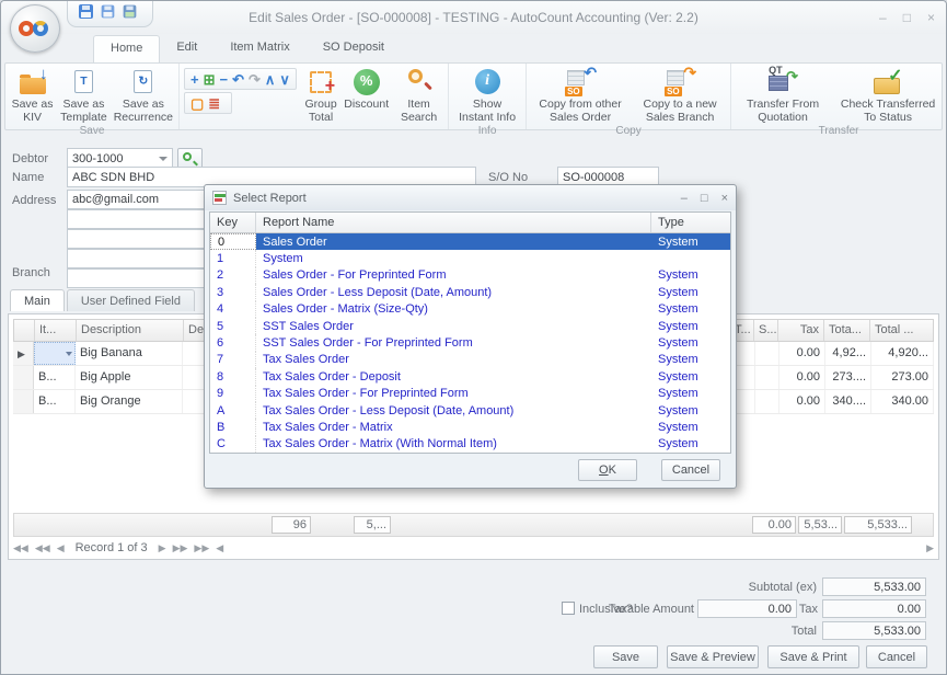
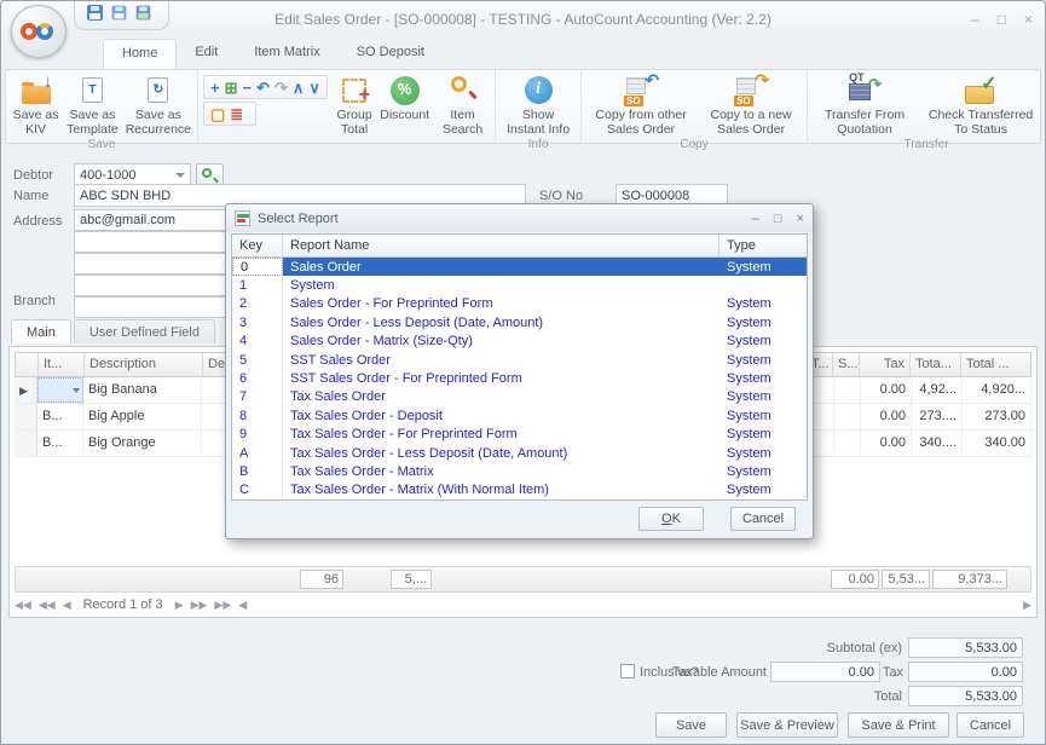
  Edit Sales Order - [SO-000008] - TESTING - AutoCount Accounting (Ver: 2.2)
  –
  □
  ×
  Home
  Edit
  Item Matrix
  SO Deposit
  ↓
  Save as KIV
  T
  Save as Template
  ↻
  Save as Recurrence
  Save
  +
  ⊞
  −
  ↶
  ↷
  ∧
  ∨
  ▢
  ≣
  +
  Group Total
  %
  Discount
  Item Search
  i
  Show Instant Info
  Info
  SO
  ↶
  Copy from other Sales Order
  SO
  ↷
- Copy to a new Sales Branch
+ Copy to a new Sales Order
  Copy
  QT
  ↷
  Transfer From Quotation
  ✓
  Check Transferred To Status
  Transfer
  Debtor
- 300-1000
+ 400-1000
  Name
  ABC SDN BHD
  S/O No
  SO-000008
  Address
  abc@gmail.com
  Branch
  Main
  User Defined Field
  It...
  Description
  T...
  S...
  Tax
  Tota...
  Total ...
  ▶
  Big Banana
  0.00
  4,92...
  4,920...
  B...
  Big Apple
  0.00
  273....
  273.00
  B...
  Big Orange
  0.00
  340....
  340.00
  96
  5,...
  0.00
  5,53...
- 5,533...
+ 9,373...
  ◀◀
  ◀◀
  ◀
  Record 1 of 3
  ▶
  ▶▶
  ▶▶
  ◀
  ▶
  Subtotal (ex)
  5,533.00
  Inclusive?
  Taxable Amount
  0.00
  Tax
  0.00
  Total
  5,533.00
  Save
  Save & Preview
  Save & Print
  Cancel
  Select Report
  –
  □
  ×
  Key
  Report Name
  Type
  0
  Sales Order
  System
  1
  System
  2
  Sales Order - For Preprinted Form
  System
  3
  Sales Order - Less Deposit (Date, Amount)
  System
  4
  Sales Order - Matrix (Size-Qty)
  System
  5
  SST Sales Order
  System
  6
  SST Sales Order - For Preprinted Form
  System
  7
  Tax Sales Order
  System
  8
  Tax Sales Order - Deposit
  System
  9
  Tax Sales Order - For Preprinted Form
  System
  A
  Tax Sales Order - Less Deposit (Date, Amount)
  System
  B
  Tax Sales Order - Matrix
  System
  C
  Tax Sales Order - Matrix (With Normal Item)
  System
  OK
  Cancel
